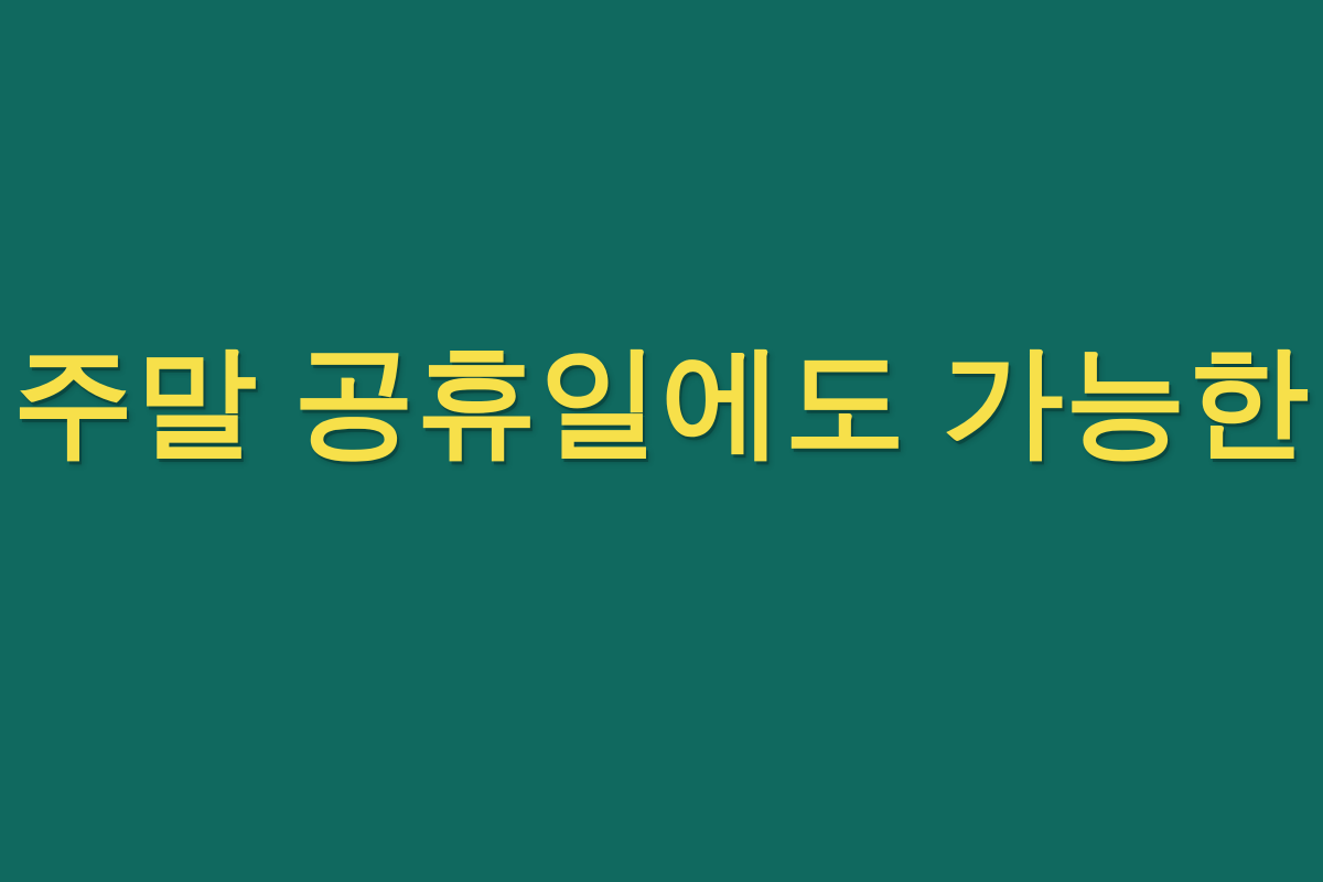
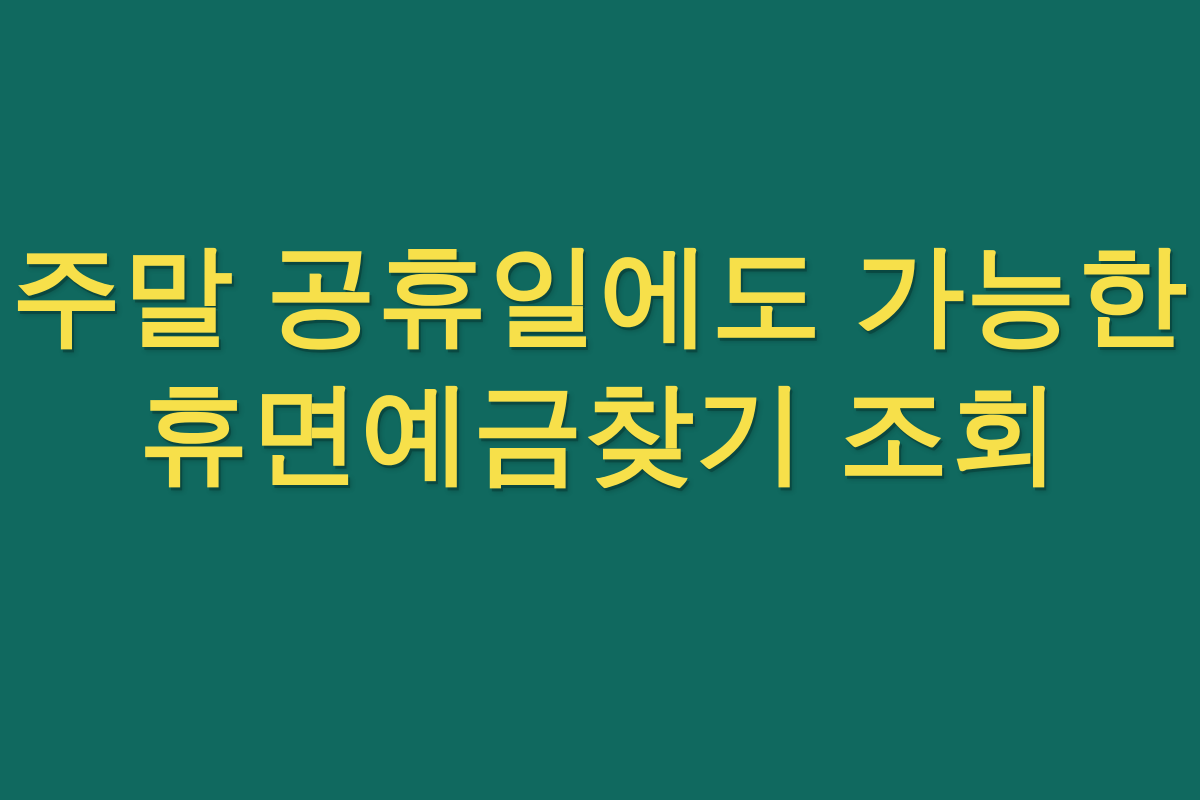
  주말 공휴일에도 가능한
+ 휴면예금찾기 조회
